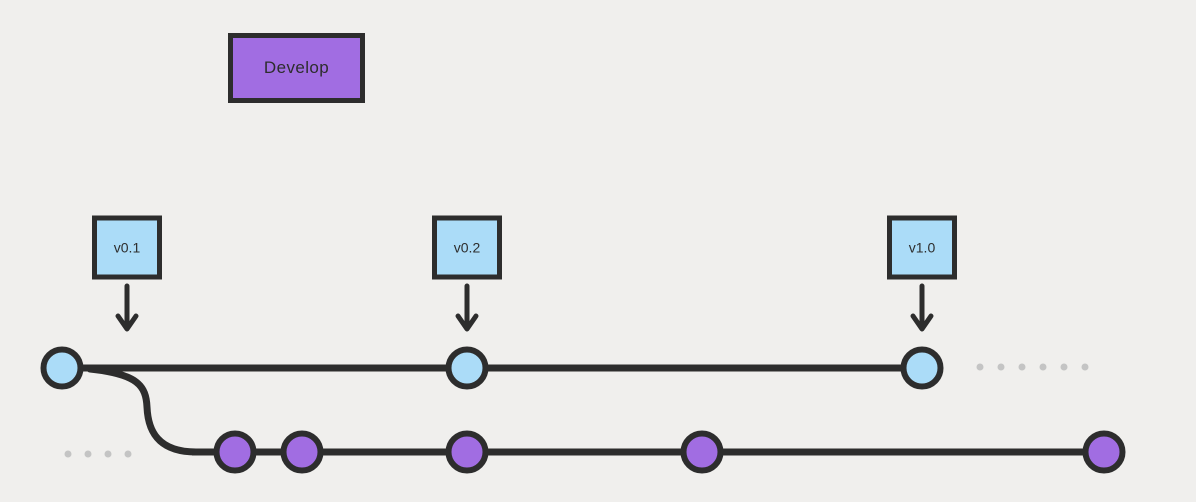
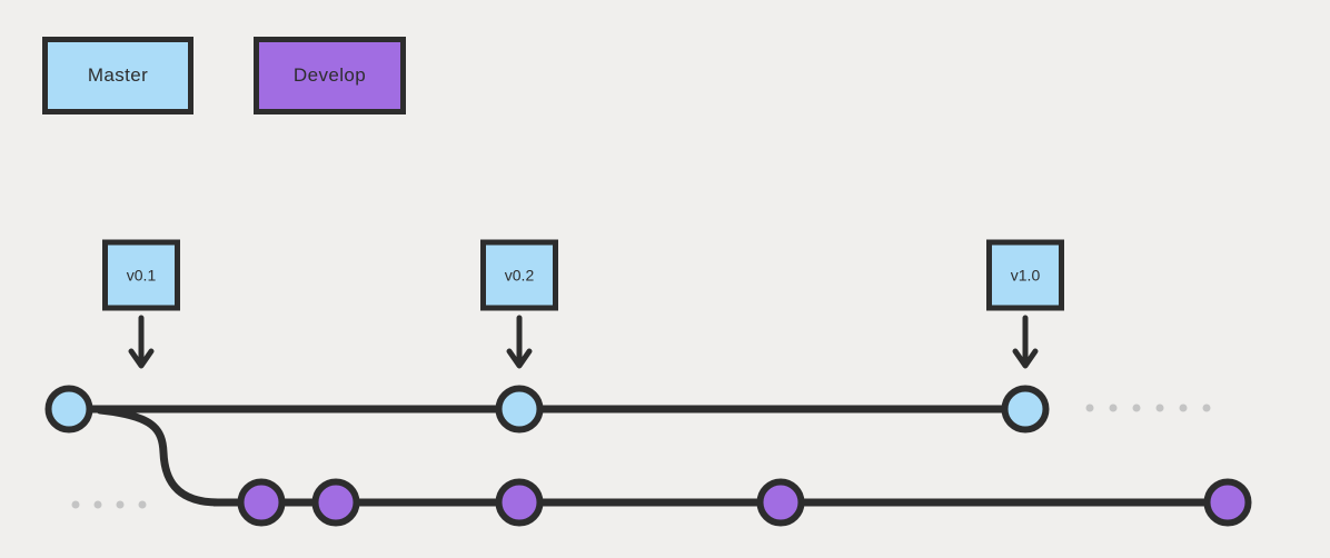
  v0.1
  v0.2
  v1.0
+ Master
  Develop
